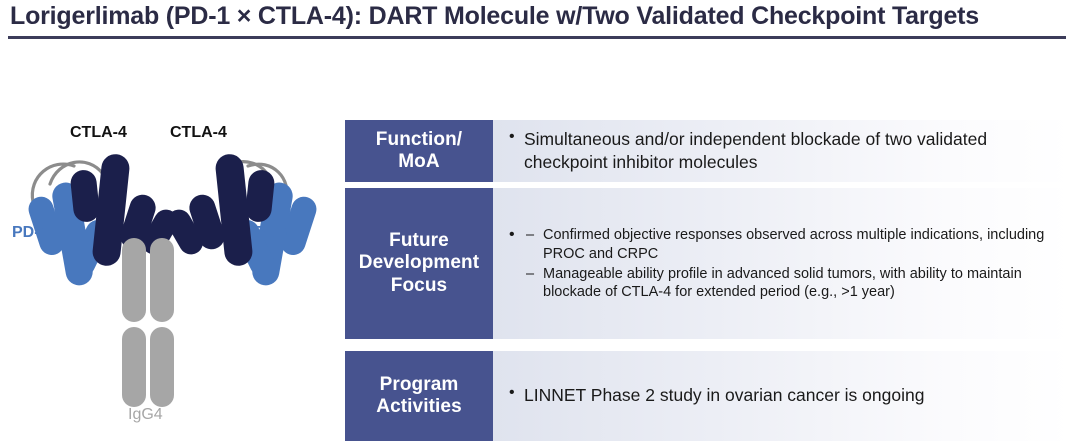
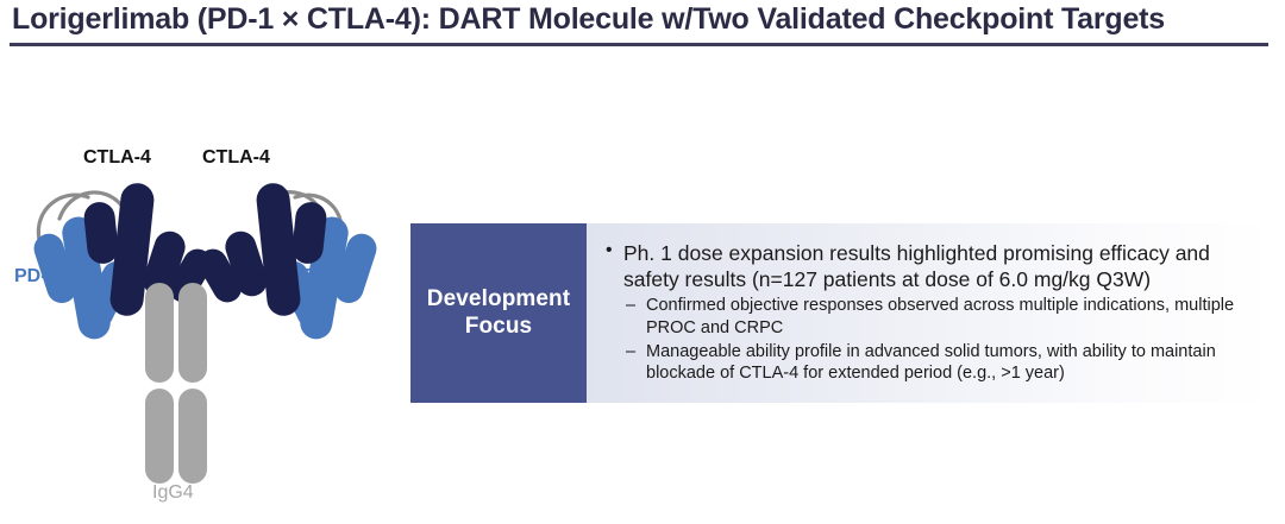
  Lorigerlimab (PD-1 × CTLA-4): DART Molecule w/Two Validated Checkpoint Targets
  CTLA-4
  CTLA-4
  PD-1
  PD-1
  IgG4
- Function/
- MoA
- Simultaneous and/or independent blockade of two validated checkpoint inhibitor molecules
- Future
  Development
  Focus
+ Ph. 1 dose expansion results highlighted promising efficacy and safety results (n=127 patients at dose of 6.0 mg/kg Q3W)
- Confirmed objective responses observed across multiple indications, including PROC and CRPC
+ Confirmed objective responses observed across multiple indications, multiple PROC and CRPC
  Manageable ability profile in advanced solid tumors, with ability to maintain blockade of CTLA-4 for extended period (e.g., >1 year)
- Program
- Activities
- LINNET Phase 2 study in ovarian cancer is ongoing
